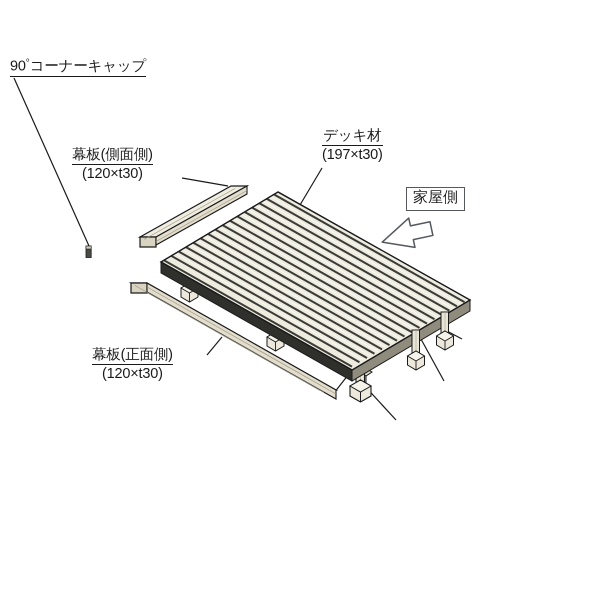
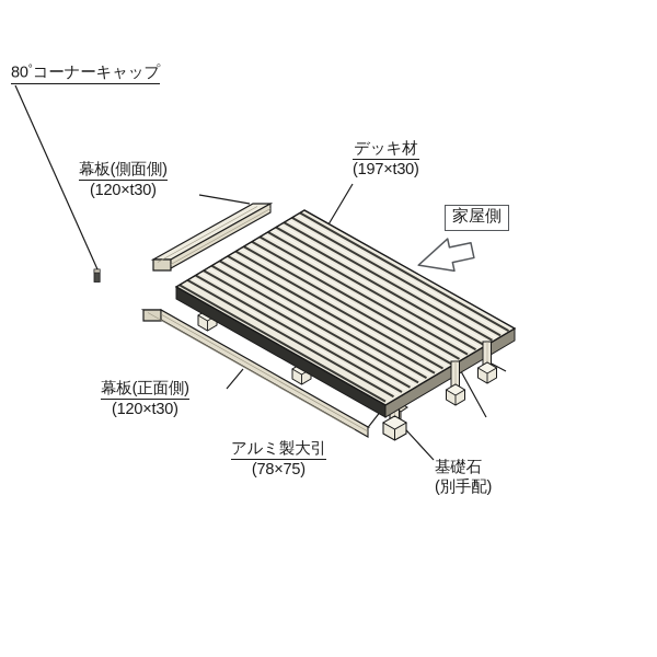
- 90°コーナーキャップ
+ 80°コーナーキャップ
  幕板(側面側)
  (120×t30)
  デッキ材
  (197×t30)
  家屋側
  幕板(正面側)
  (120×t30)
+ アルミ製大引
+ (78×75)
+ 基礎石
+ (別手配)
